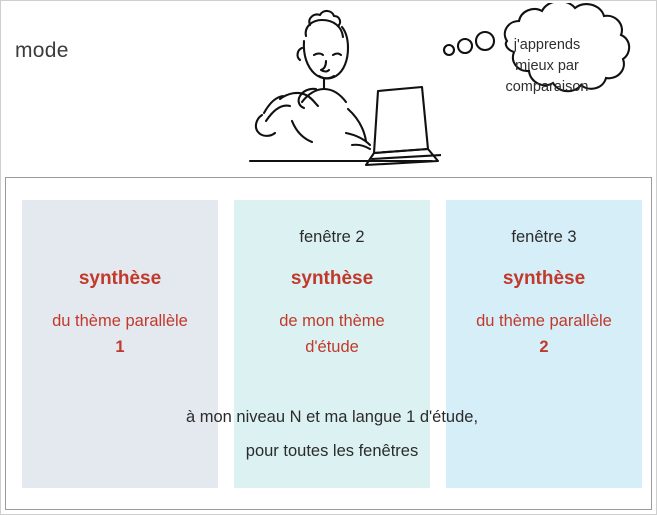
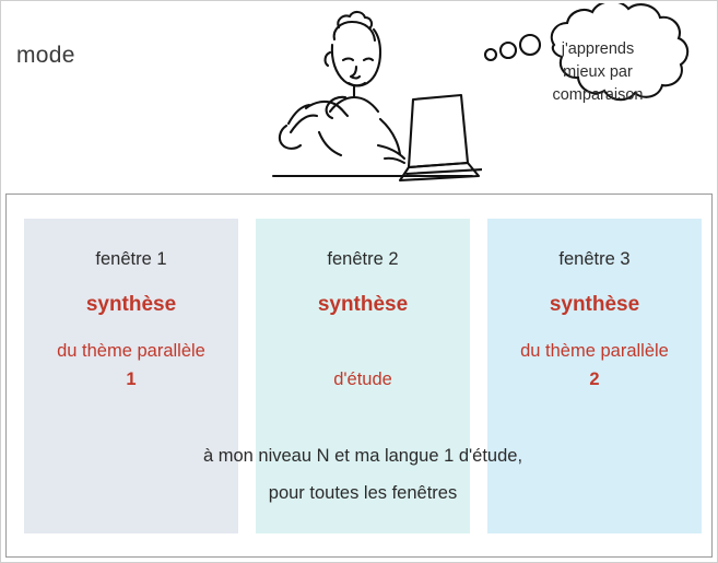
  mode
  j'apprends
  mieux par
  comparaison
+ fenêtre 1
  synthèse
  du thème parallèle
  1
  fenêtre 2
  synthèse
- de mon thème
  d'étude
  fenêtre 3
  synthèse
  du thème parallèle
  2
  à mon niveau N et ma langue 1 d'étude,
  pour toutes les fenêtres
